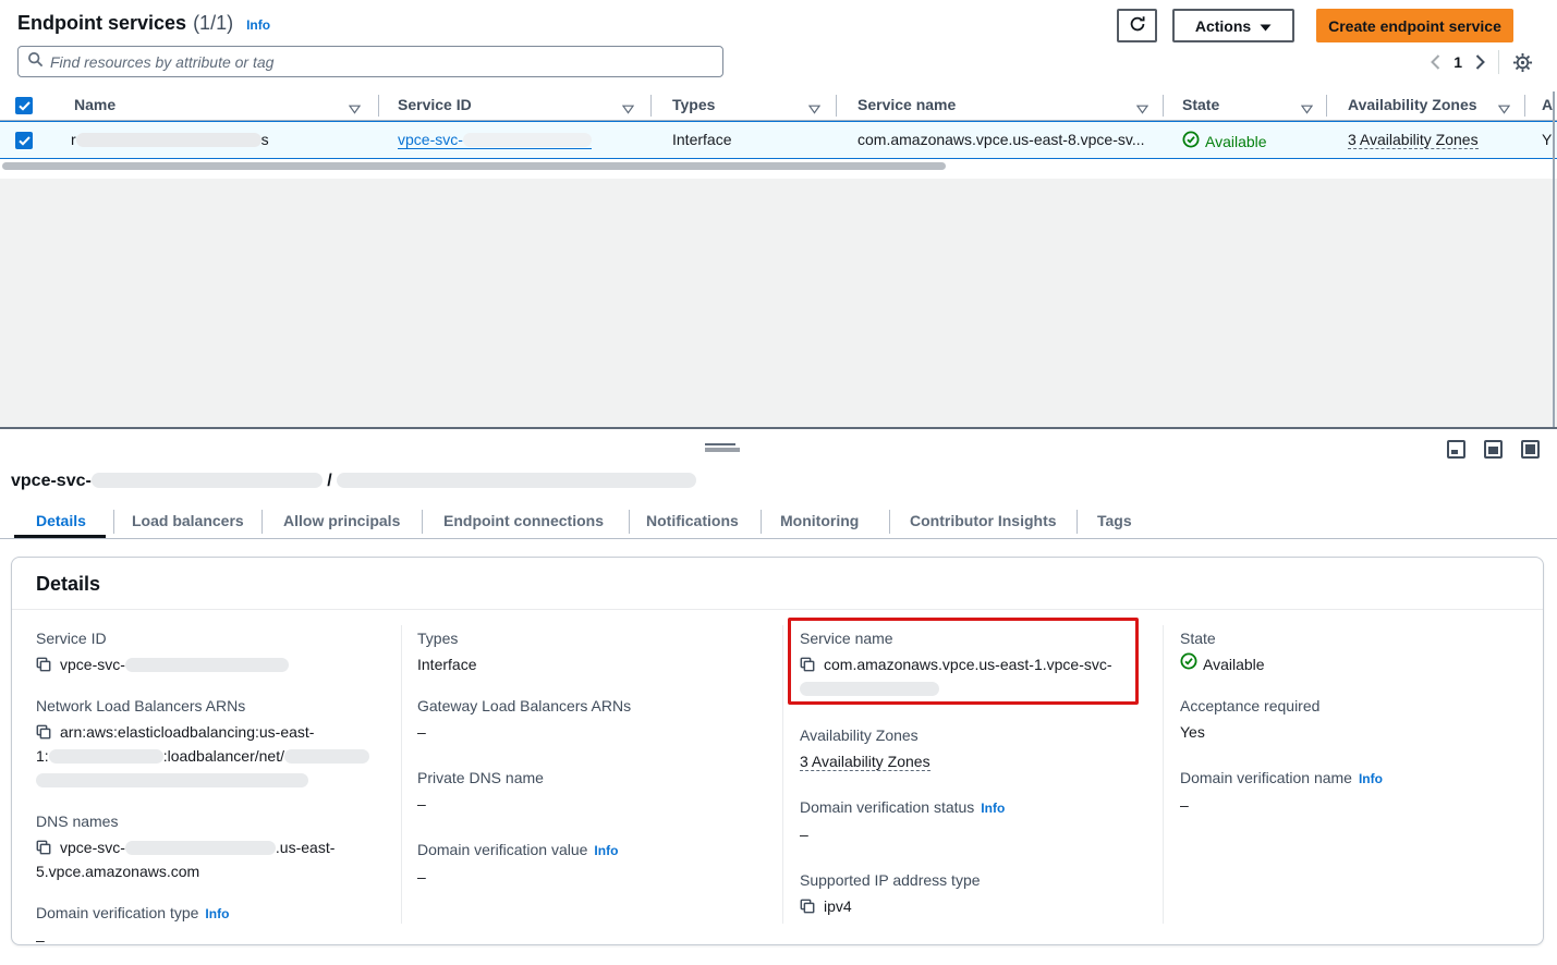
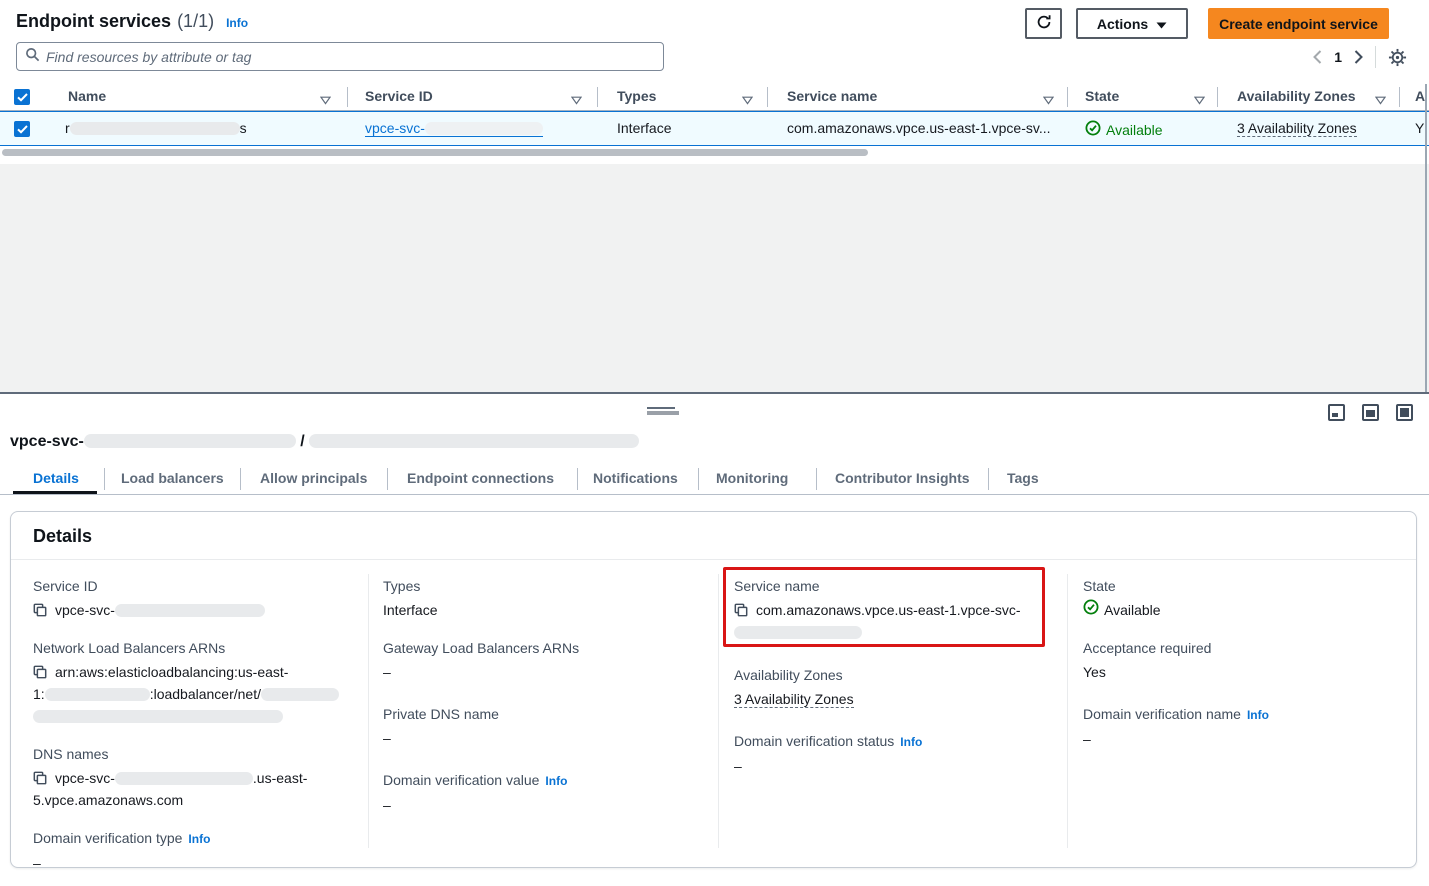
  Endpoint services
  (1/1)
  Info
  Actions
  Create endpoint service
  Find resources by attribute or tag
  1
  Name
  Service ID
  Types
  Service name
  State
  Availability Zones
  A
  r s
  vpce-svc-
  Interface
- com.amazonaws.vpce.us-east-8.vpce-sv...
+ com.amazonaws.vpce.us-east-1.vpce-sv...
  Available
  3 Availability Zones
  Y
  vpce-svc- /
  Details
  Load balancers
  Allow principals
  Endpoint connections
  Notifications
  Monitoring
  Contributor Insights
  Tags
  Details
  Service ID
  vpce-svc-
  Network Load Balancers ARNs
  arn:aws:elasticloadbalancing:us-east-
  1: :loadbalancer/net/
  DNS names
  vpce-svc- .us-east-
  5.vpce.amazonaws.com
  Domain verification type Info
  –
  Types
  Interface
  Gateway Load Balancers ARNs
  –
  Private DNS name
  –
  Domain verification value Info
  –
  Service name
  com.amazonaws.vpce.us-east-1.vpce-svc-
  Availability Zones
  3 Availability Zones
  Domain verification status Info
  –
- Supported IP address type
- ipv4
  State
  Available
  Acceptance required
  Yes
  Domain verification name Info
  –
